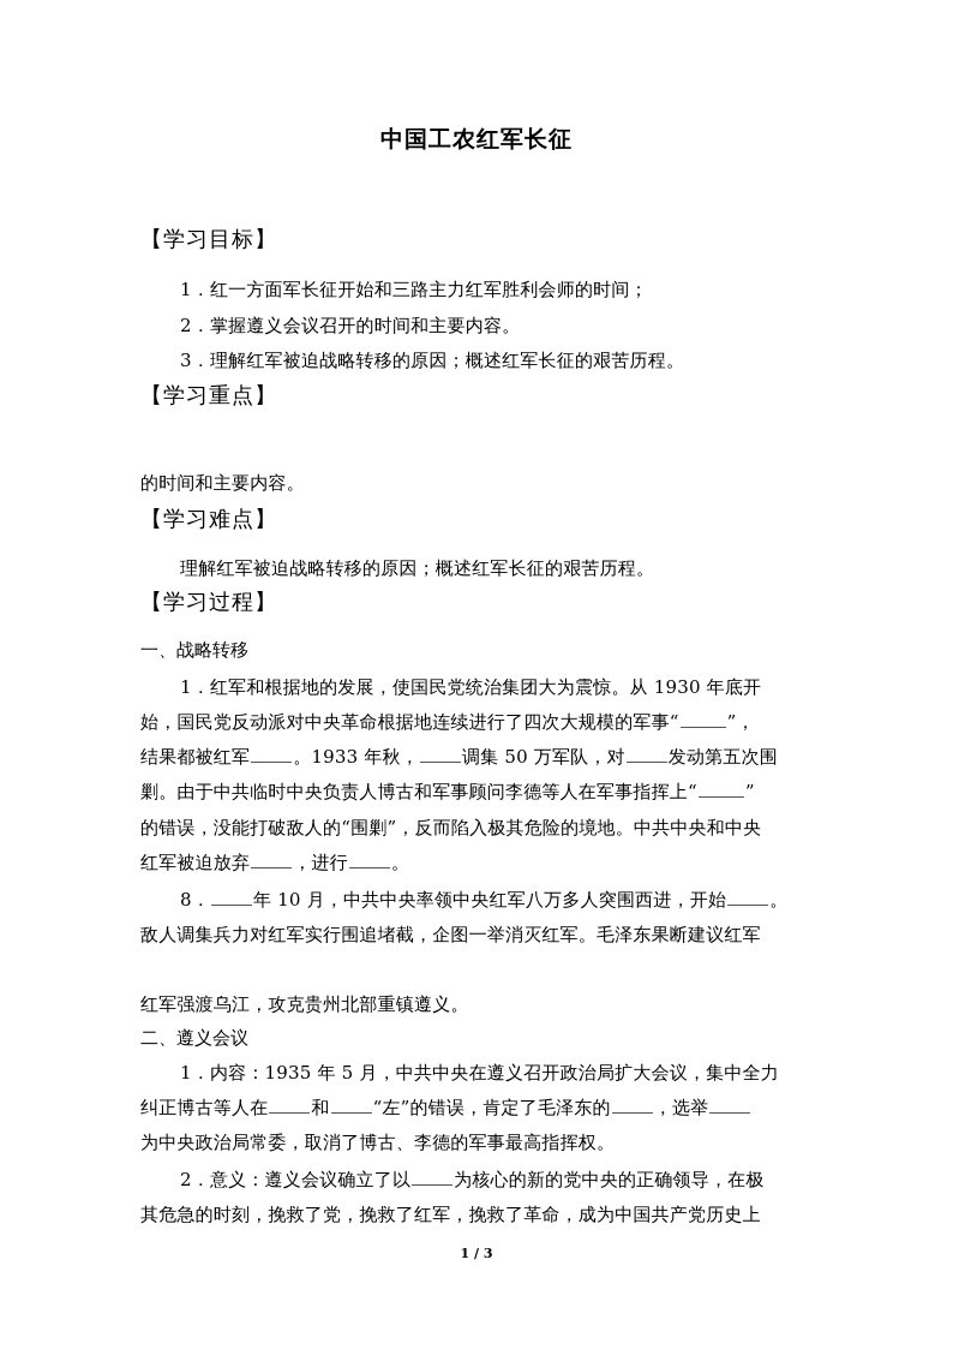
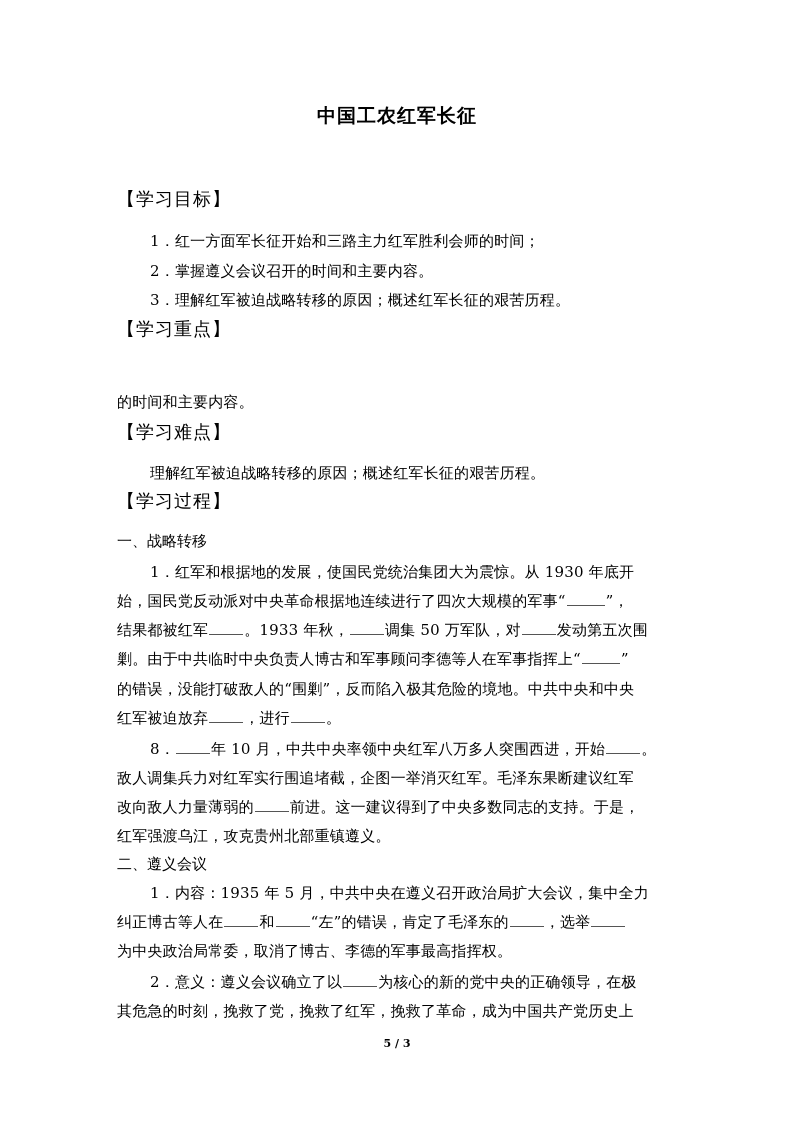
  中国工农红军长征
  【学习目标】
  1．红一方面军长征开始和三路主力红军胜利会师的时间；
  2．掌握遵义会议召开的时间和主要内容。
  3．理解红军被迫战略转移的原因；概述红军长征的艰苦历程。
  【学习重点】
  的时间和主要内容。
  【学习难点】
  理解红军被迫战略转移的原因；概述红军长征的艰苦历程。
  【学习过程】
  一、战略转移
  1．红军和根据地的发展，使国民党统治集团大为震惊。从 1930 年底开
  始，国民党反动派对中央革命根据地连续进行了四次大规模的军事“ ”，
  结果都被红军 。1933 年秋， 调集 50 万军队，对 发动第五次围
  剿。由于中共临时中央负责人博古和军事顾问李德等人在军事指挥上“ ”
  的错误，没能打破敌人的“围剿”，反而陷入极其危险的境地。中共中央和中央
  红军被迫放弃 ，进行 。
  8． 年 10 月，中共中央率领中央红军八万多人突围西进，开始 。
  敌人调集兵力对红军实行围追堵截，企图一举消灭红军。毛泽东果断建议红军
+ 改向敌人力量薄弱的 前进。这一建议得到了中央多数同志的支持。于是，
  红军强渡乌江，攻克贵州北部重镇遵义。
  二、遵义会议
  1．内容：1935 年 5 月，中共中央在遵义召开政治局扩大会议，集中全力
  纠正博古等人在 和 “左”的错误，肯定了毛泽东的 ，选举
  为中央政治局常委，取消了博古、李德的军事最高指挥权。
  2．意义：遵义会议确立了以 为核心的新的党中央的正确领导，在极
  其危急的时刻，挽救了党，挽救了红军，挽救了革命，成为中国共产党历史上
- 1 / 3
+ 5 / 3
